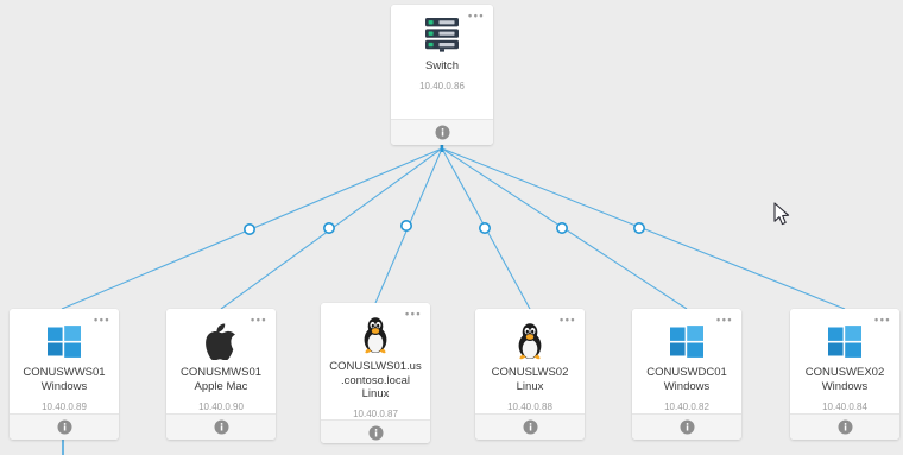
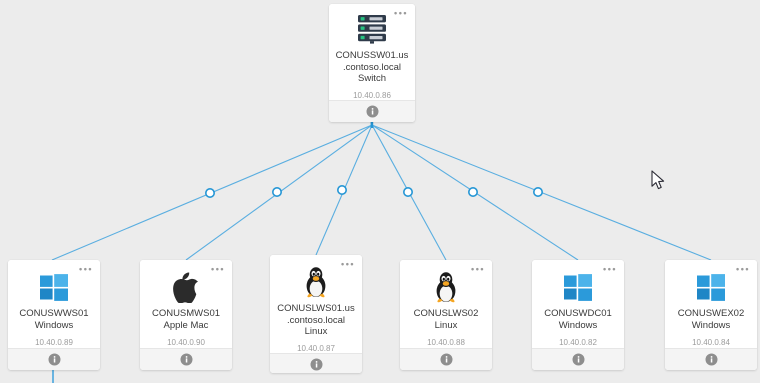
  •••
+ CONUSSW01.us.contoso.local
  Switch
  10.40.0.86
  •••
  CONUSWWS01
  Windows
  10.40.0.89
  •••
  CONUSMWS01
  Apple Mac
  10.40.0.90
  •••
  CONUSLWS01.us.contoso.local
  Linux
  10.40.0.87
  •••
  CONUSLWS02
  Linux
  10.40.0.88
  •••
  CONUSWDC01
  Windows
  10.40.0.82
  •••
  CONUSWEX02
  Windows
  10.40.0.84
